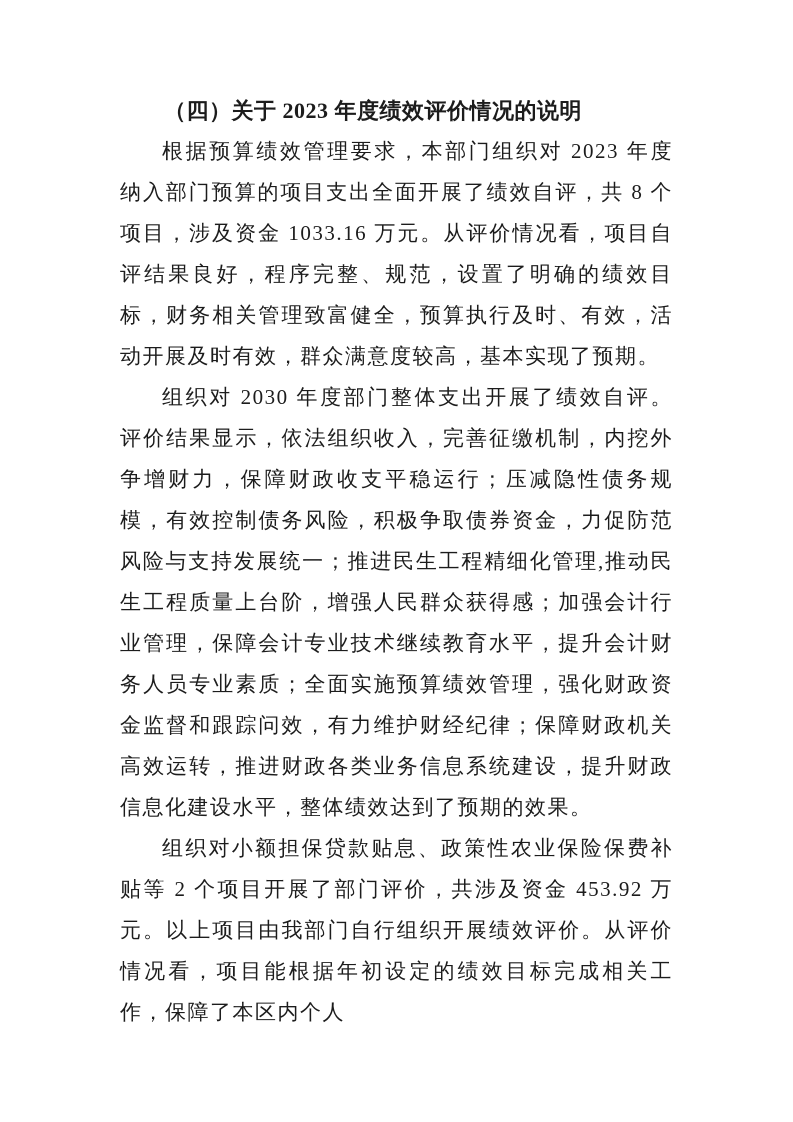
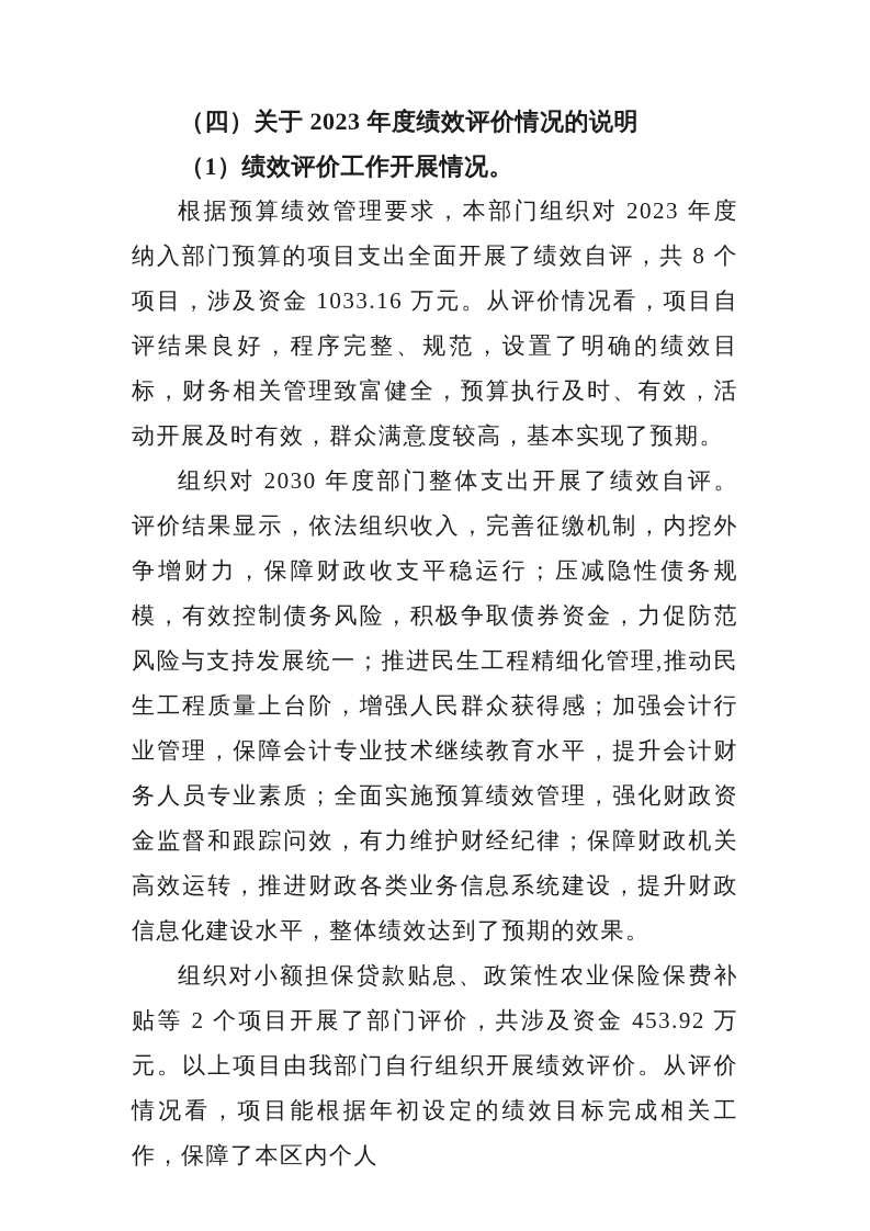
  （四）关于 2023 年度绩效评价情况的说明
+ （1）绩效评价工作开展情况。
  根据预算绩效管理要求，本部门组织对 2023 年度纳入部门预算的项目支出全面开展了绩效自评，共 8 个项目，涉及资金 1033.16 万元。从评价情况看，项目自评结果良好，程序完整、规范，设置了明确的绩效目标，财务相关管理致富健全，预算执行及时、有效，活动开展及时有效，群众满意度较高，基本实现了预期。
  组织对 2030 年度部门整体支出开展了绩效自评。评价结果显示，依法组织收入，完善征缴机制，内挖外争增财力，保障财政收支平稳运行；压减隐性债务规模，有效控制债务风险，积极争取债券资金，力促防范风险与支持发展统一；推进民生工程精细化管理,推动民生工程质量上台阶，增强人民群众获得感；加强会计行业管理，保障会计专业技术继续教育水平，提升会计财务人员专业素质；全面实施预算绩效管理，强化财政资金监督和跟踪问效，有力维护财经纪律；保障财政机关高效运转，推进财政各类业务信息系统建设，提升财政信息化建设水平，整体绩效达到了预期的效果。
  组织对小额担保贷款贴息、政策性农业保险保费补贴等 2 个项目开展了部门评价，共涉及资金 453.92 万元。以上项目由我部门自行组织开展绩效评价。从评价情况看，项目能根据年初设定的绩效目标完成相关工作，保障了本区内个人
